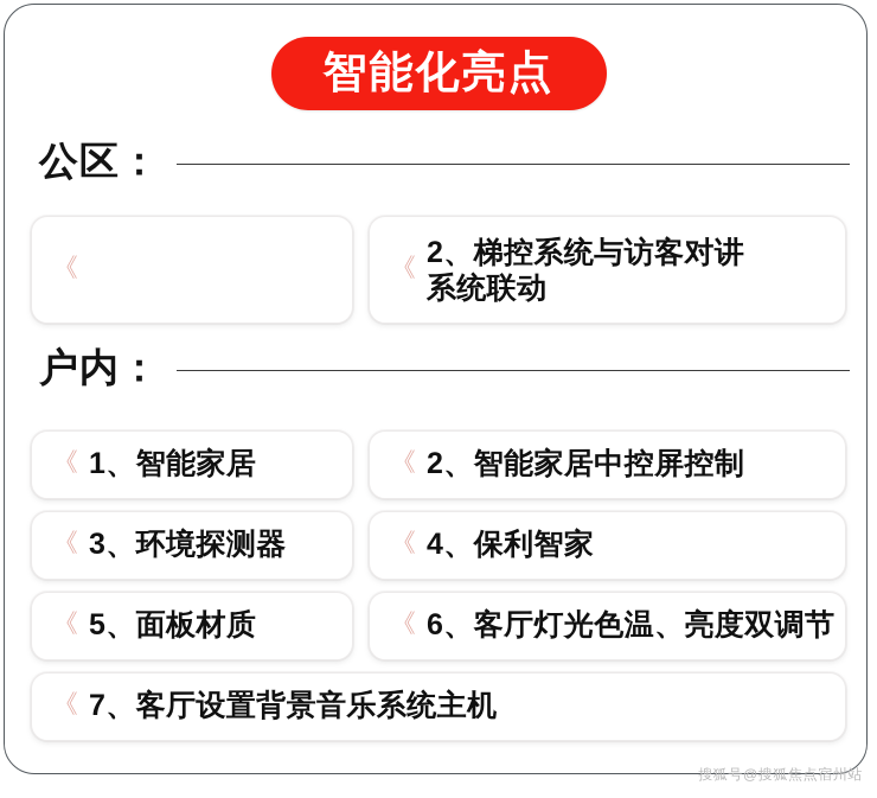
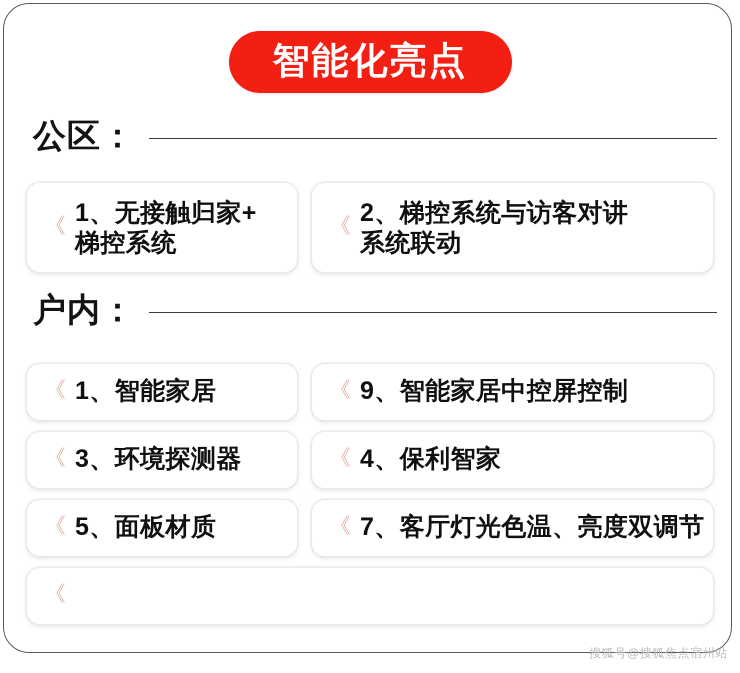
  智能化亮点
  公区：
  《
+ 1、无接触归家+
+ 梯控系统
  《
  2、梯控系统与访客对讲
  系统联动
  户内：
  《
  1、智能家居
  《
- 2、智能家居中控屏控制
+ 9、智能家居中控屏控制
  《
  3、环境探测器
  《
  4、保利智家
  《
  5、面板材质
  《
- 6、客厅灯光色温、亮度双调节
+ 7、客厅灯光色温、亮度双调节
  《
- 7、客厅设置背景音乐系统主机
  搜狐号@搜狐焦点宿州站
